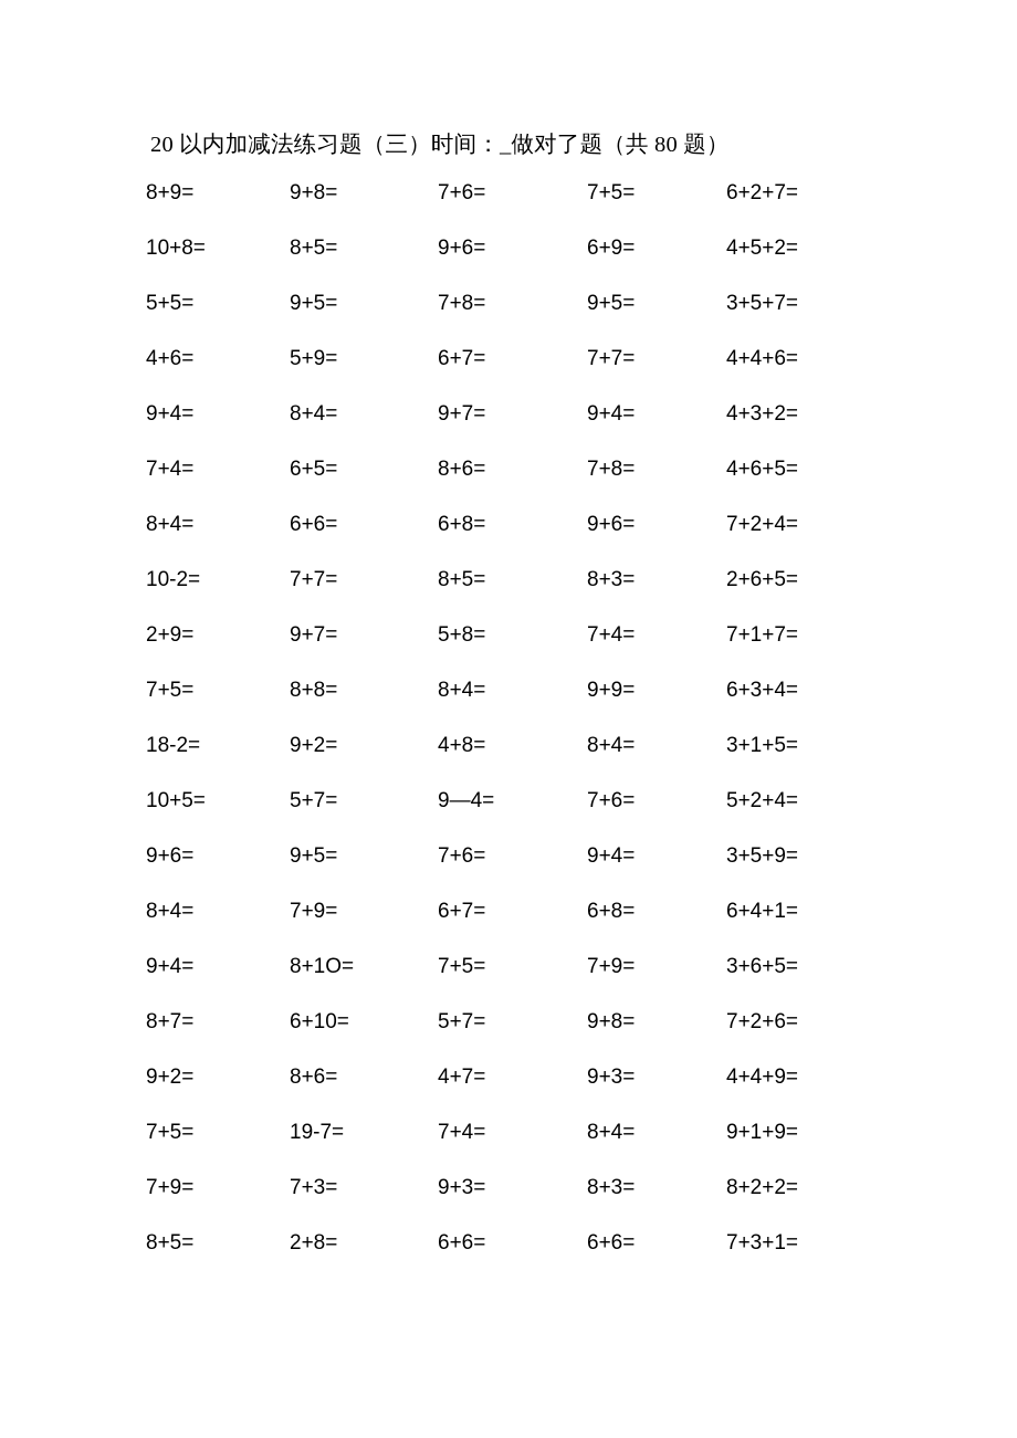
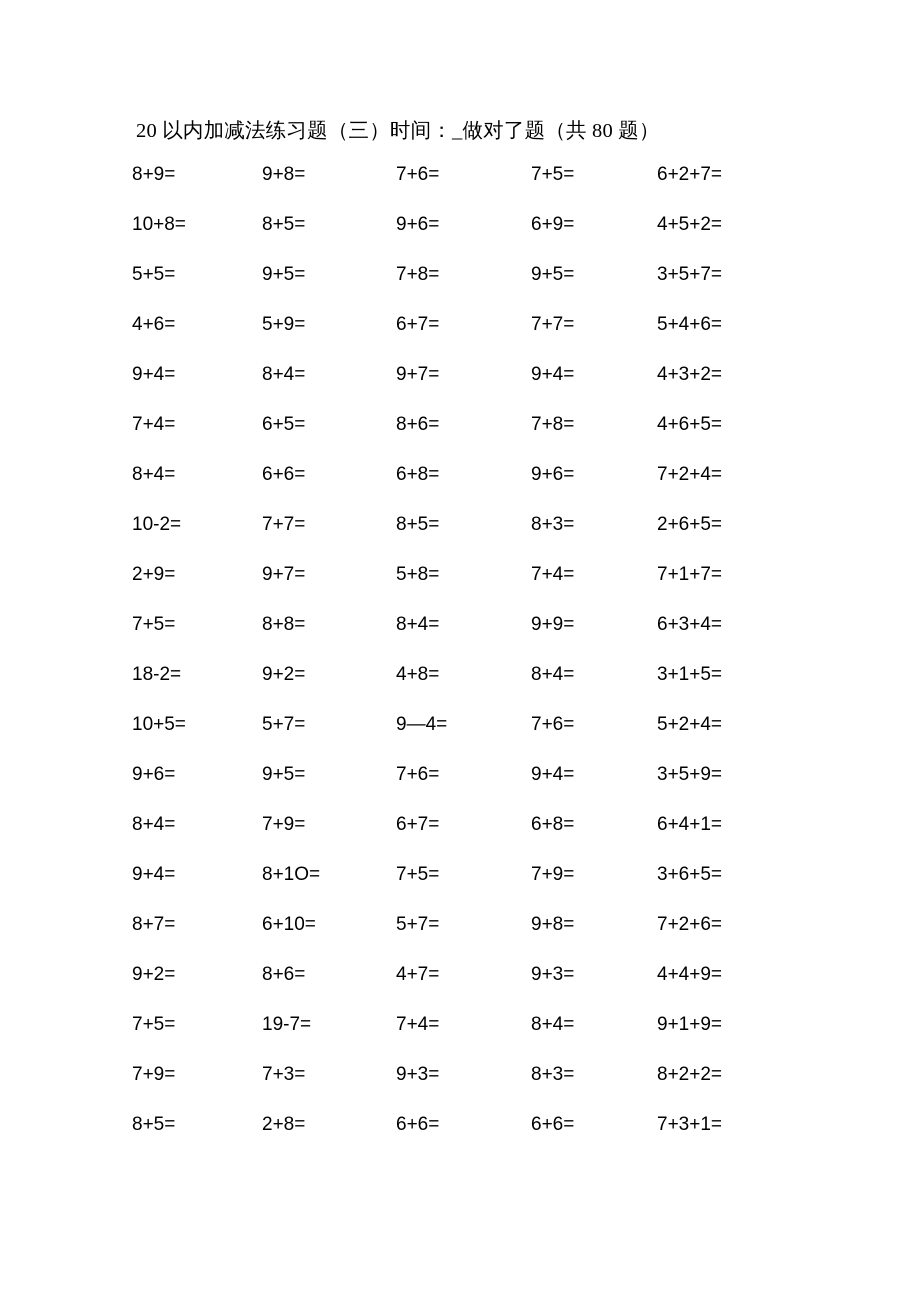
  20 以内加减法练习题（三）时间：_做对了题（共 80 题）
  8+9=	9+8=	7+6=	7+5=	6+2+7=
  10+8=	8+5=	9+6=	6+9=	4+5+2=
  5+5=	9+5=	7+8=	9+5=	3+5+7=
- 4+6=	5+9=	6+7=	7+7=	4+4+6=
+ 4+6=	5+9=	6+7=	7+7=	5+4+6=
  9+4=	8+4=	9+7=	9+4=	4+3+2=
  7+4=	6+5=	8+6=	7+8=	4+6+5=
  8+4=	6+6=	6+8=	9+6=	7+2+4=
  10-2=	7+7=	8+5=	8+3=	2+6+5=
  2+9=	9+7=	5+8=	7+4=	7+1+7=
  7+5=	8+8=	8+4=	9+9=	6+3+4=
  18-2=	9+2=	4+8=	8+4=	3+1+5=
  10+5=	5+7=	9—4=	7+6=	5+2+4=
  9+6=	9+5=	7+6=	9+4=	3+5+9=
  8+4=	7+9=	6+7=	6+8=	6+4+1=
  9+4=	8+1O=	7+5=	7+9=	3+6+5=
  8+7=	6+10=	5+7=	9+8=	7+2+6=
  9+2=	8+6=	4+7=	9+3=	4+4+9=
  7+5=	19-7=	7+4=	8+4=	9+1+9=
  7+9=	7+3=	9+3=	8+3=	8+2+2=
  8+5=	2+8=	6+6=	6+6=	7+3+1=
